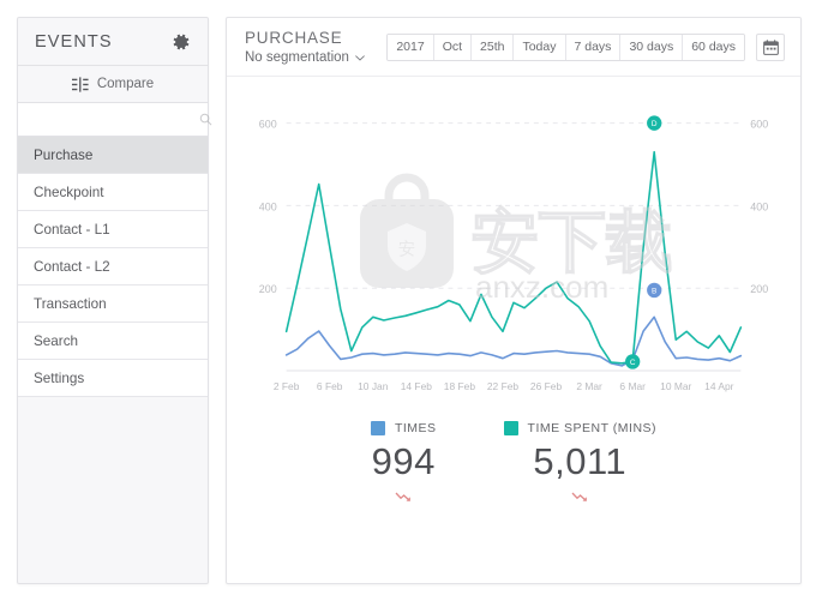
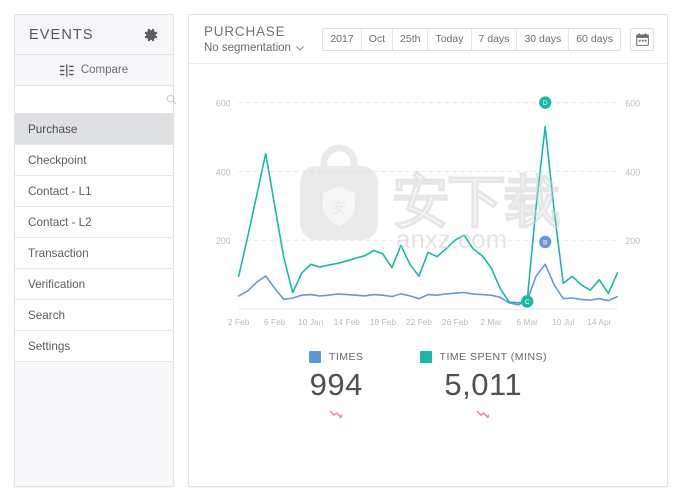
  EVENTS
  Compare
  Purchase
  Checkpoint
  Contact - L1
  Contact - L2
  Transaction
+ Verification
  Search
  Settings
  PURCHASE
  No segmentation
  2017
  Oct
  25th
  Today
  7 days
  30 days
  60 days
  200
  200
  400
  400
  600
  600
  2 Feb
  6 Feb
  10 Jan
  14 Feb
  18 Feb
  22 Feb
  26 Feb
  2 Mar
  6 Mar
- 10 Mar
+ 10 Jul
  14 Apr
  安下载
  anxz.com
  TIMES
  994
  TIME SPENT (MINS)
  5,011
